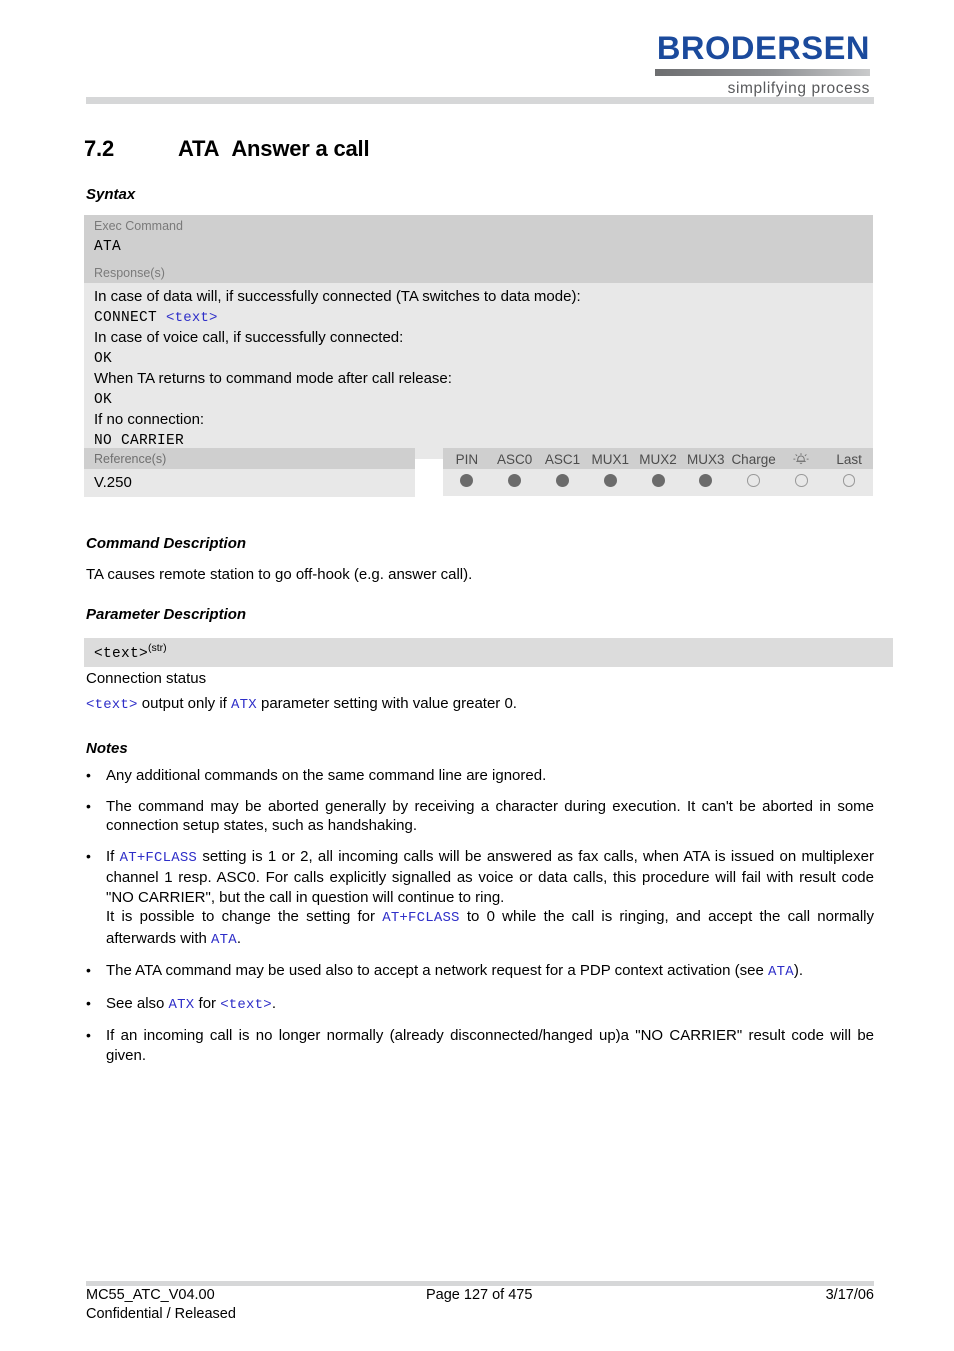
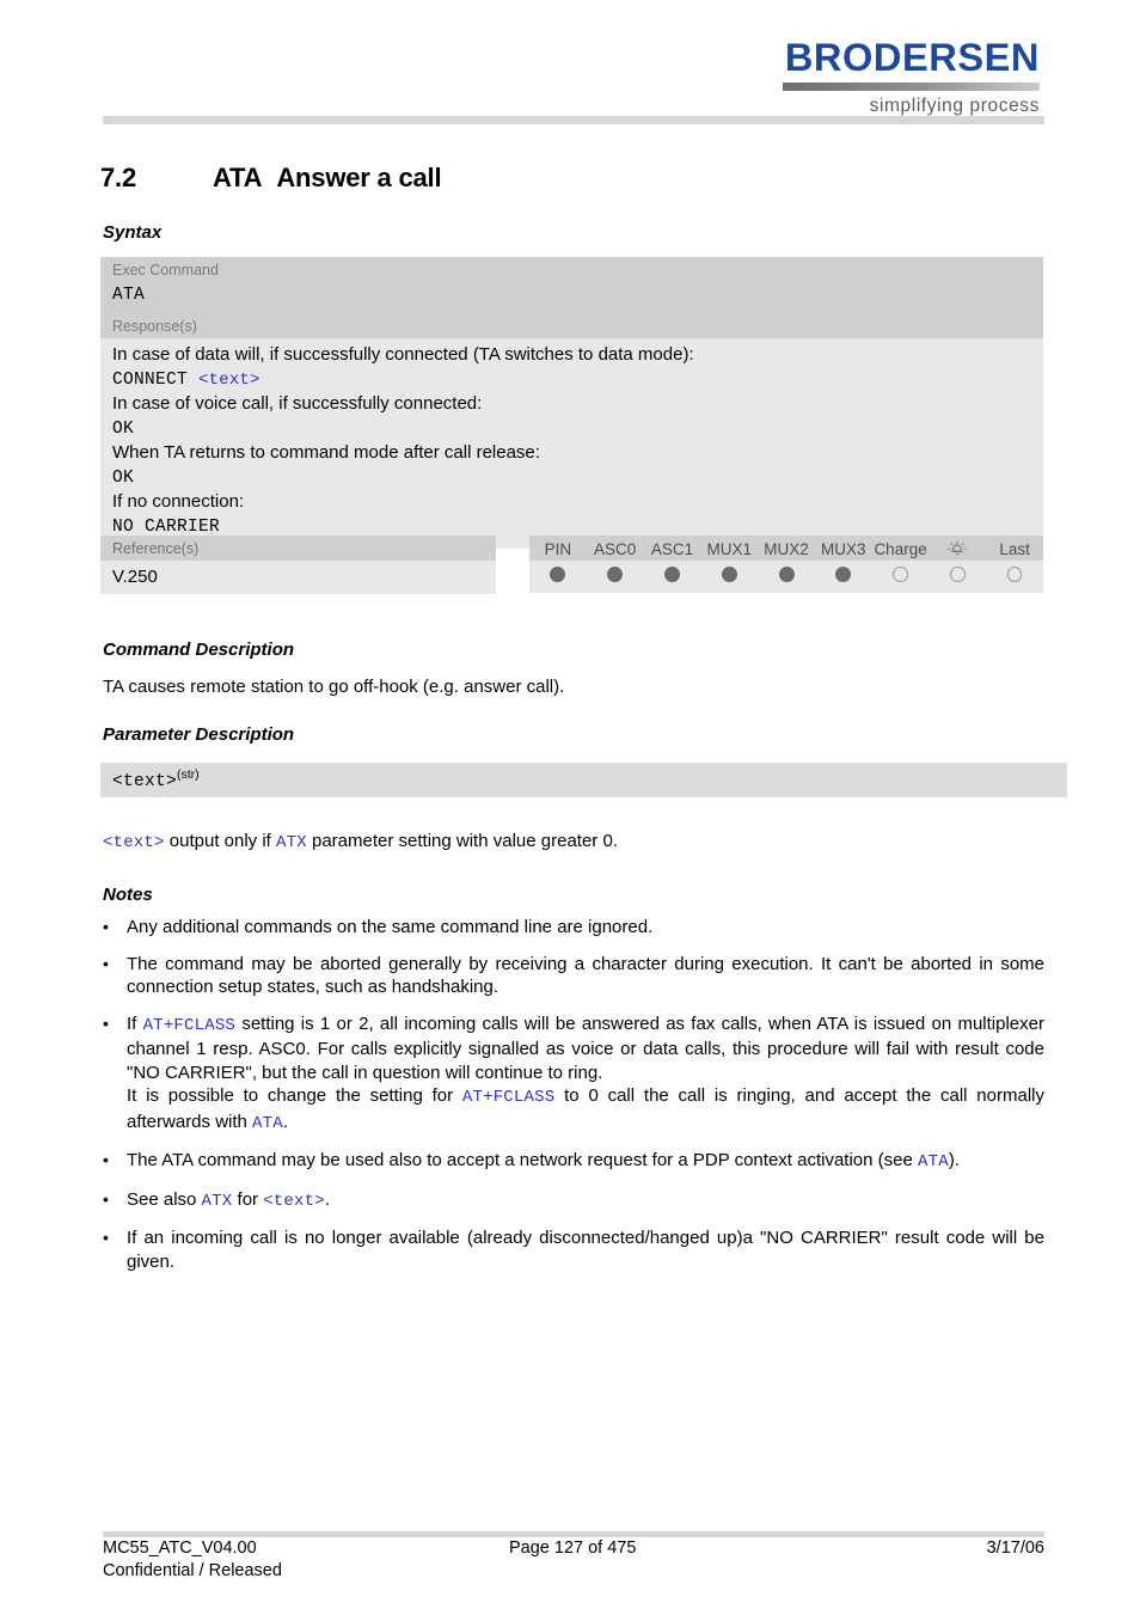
  BRODERSEN
  simplifying process
  7.2 ATA Answer a call
  Syntax
  Exec Command
  ATA
  Response(s)
  In case of data will, if successfully connected (TA switches to data mode):
  CONNECT <text>
  In case of voice call, if successfully connected:
  OK
  When TA returns to command mode after call release:
  OK
  If no connection:
  NO CARRIER
  Reference(s)
  V.250
  PIN
  ASC0
  ASC1
  MUX1
  MUX2
  MUX3
  Charge
  Last
  Command Description
  TA causes remote station to go off-hook (e.g. answer call).
  Parameter Description
  <text>(str)
- Connection status
  <text> output only if ATX parameter setting with value greater 0.
  Notes
  •
  Any additional commands on the same command line are ignored.
  •
  The command may be aborted generally by receiving a character during execution. It can't be aborted in some connection setup states, such as handshaking.
  •
  If AT+FCLASS setting is 1 or 2, all incoming calls will be answered as fax calls, when ATA is issued on multiplexer channel 1 resp. ASC0. For calls explicitly signalled as voice or data calls, this procedure will fail with result code "NO CARRIER", but the call in question will continue to ring.
- It is possible to change the setting for AT+FCLASS to 0 while the call is ringing, and accept the call normally afterwards with ATA.
+ It is possible to change the setting for AT+FCLASS to 0 call the call is ringing, and accept the call normally afterwards with ATA.
  •
  The ATA command may be used also to accept a network request for a PDP context activation (see ATA).
  •
  See also ATX for <text>.
  •
- If an incoming call is no longer normally (already disconnected/hanged up)a "NO CARRIER" result code will be given.
+ If an incoming call is no longer available (already disconnected/hanged up)a "NO CARRIER" result code will be given.
  MC55_ATC_V04.00
  Page 127 of 475
  3/17/06
  Confidential / Released
